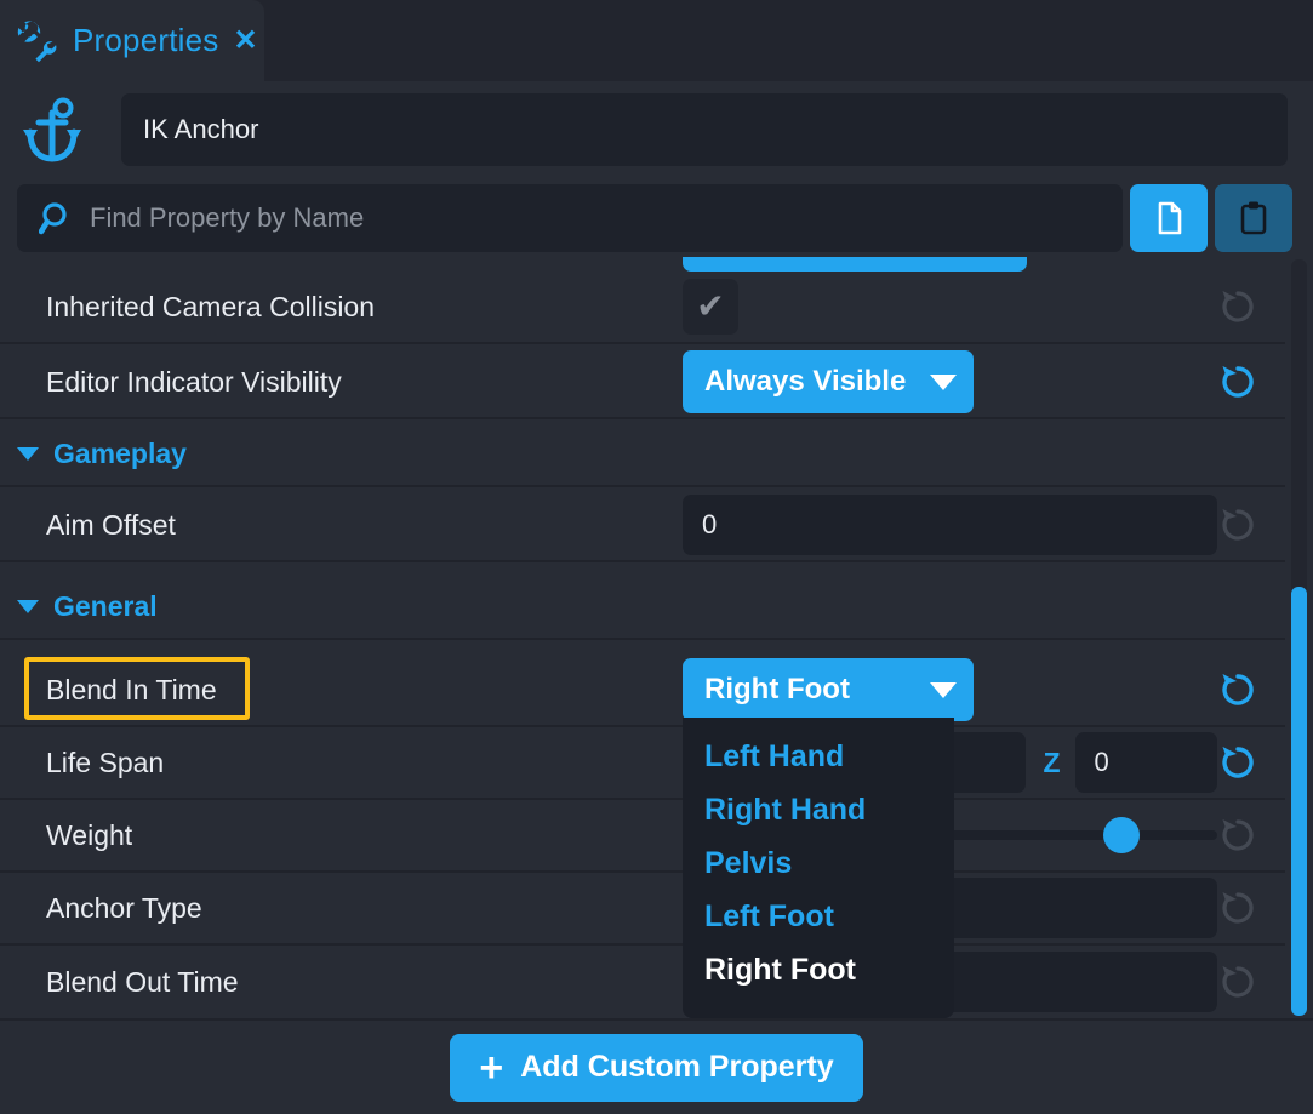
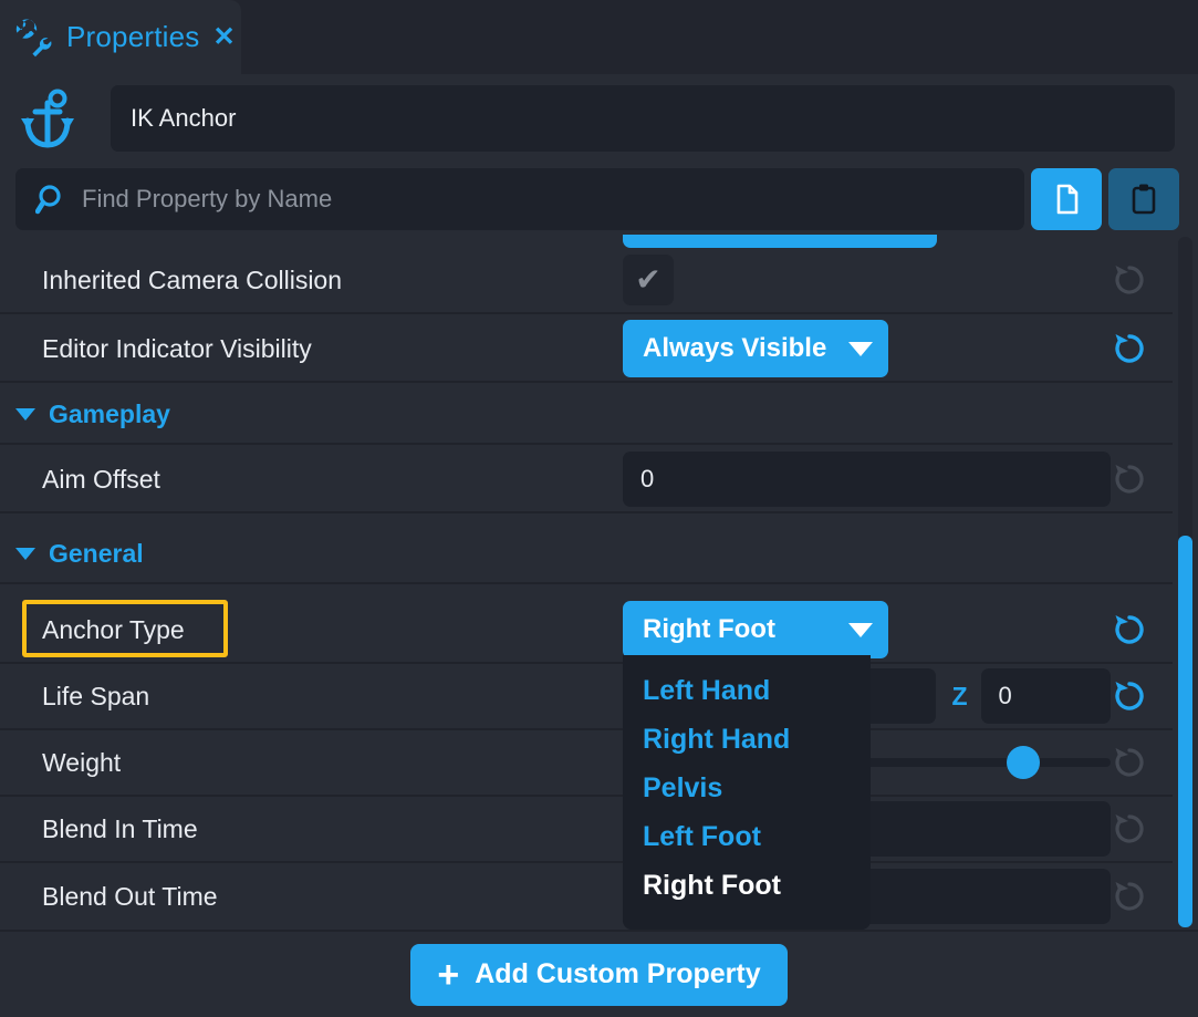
  Properties
  ✕
  IK Anchor
  Find Property by Name
  Inherited Camera Collision
  ✔
  Editor Indicator Visibility
  Always Visible
  Gameplay
  Aim Offset
  0
  General
- Blend In Time
+ Anchor Type
  Right Foot
  Life Span
  Z
  0
  Weight
- Anchor Type
+ Blend In Time
  Blend Out Time
  Left Hand
  Right Hand
  Pelvis
  Left Foot
  Right Foot
  +
  Add Custom Property
